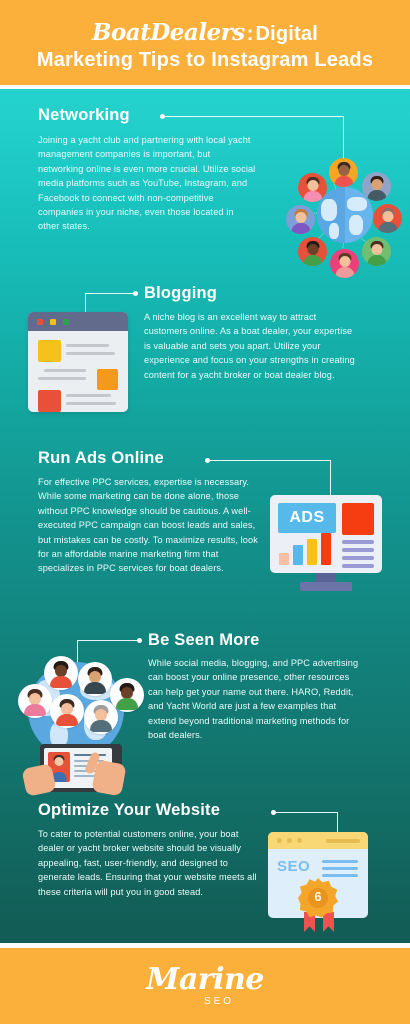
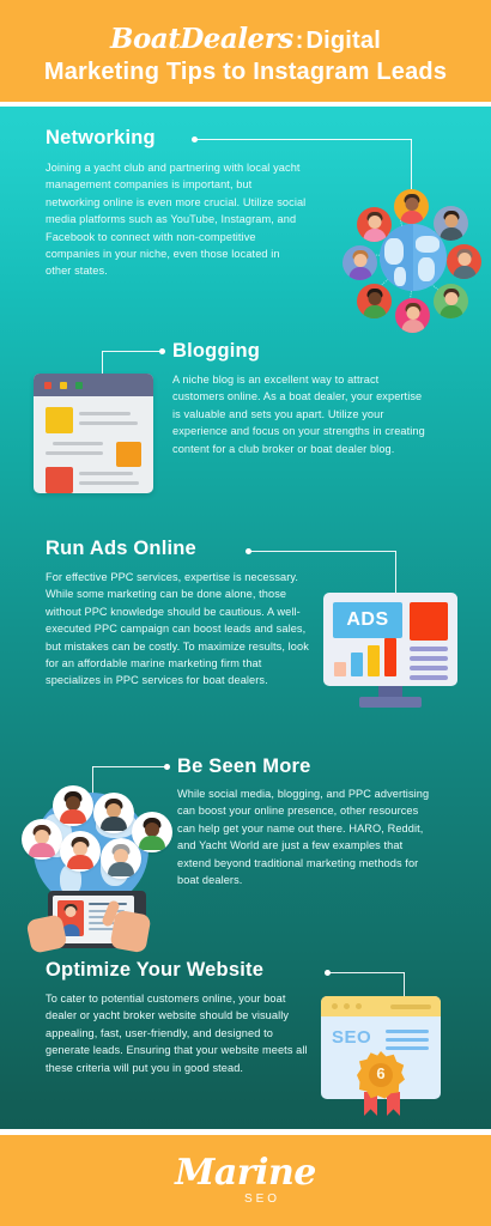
  BoatDealers:Digital
  Marketing Tips to Instagram Leads
  Networking
  Joining a yacht club and partnering with local yacht management companies is important, but networking online is even more crucial. Utilize social media platforms such as YouTube, Instagram, and Facebook to connect with non-competitive companies in your niche, even those located in other states.
  Blogging
- A niche blog is an excellent way to attract customers online. As a boat dealer, your expertise is valuable and sets you apart. Utilize your experience and focus on your strengths in creating content for a yacht broker or boat dealer blog.
+ A niche blog is an excellent way to attract customers online. As a boat dealer, your expertise is valuable and sets you apart. Utilize your experience and focus on your strengths in creating content for a club broker or boat dealer blog.
  Run Ads Online
  For effective PPC services, expertise is necessary. While some marketing can be done alone, those without PPC knowledge should be cautious. A well-executed PPC campaign can boost leads and sales, but mistakes can be costly. To maximize results, look for an affordable marine marketing firm that specializes in PPC services for boat dealers.
  ADS
  Be Seen More
  While social media, blogging, and PPC advertising can boost your online presence, other resources can help get your name out there. HARO, Reddit, and Yacht World are just a few examples that extend beyond traditional marketing methods for boat dealers.
  Optimize Your Website
  To cater to potential customers online, your boat dealer or yacht broker website should be visually appealing, fast, user-friendly, and designed to generate leads. Ensuring that your website meets all these criteria will put you in good stead.
  SEO
  6
  Marine
  SEO
